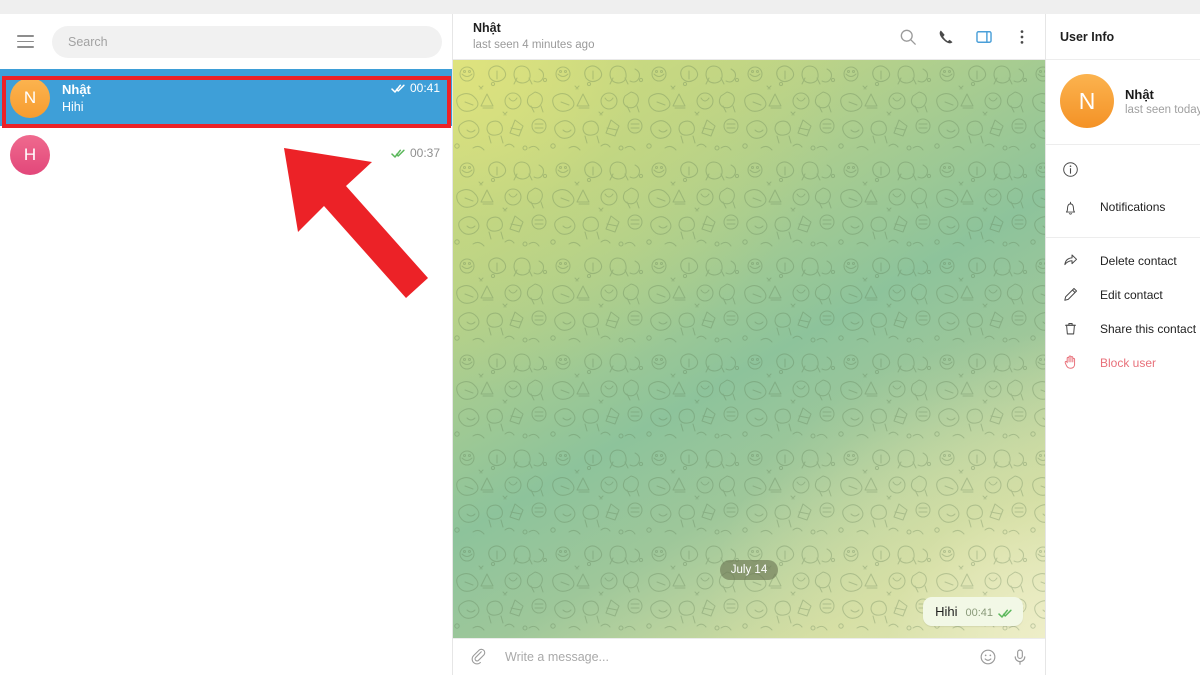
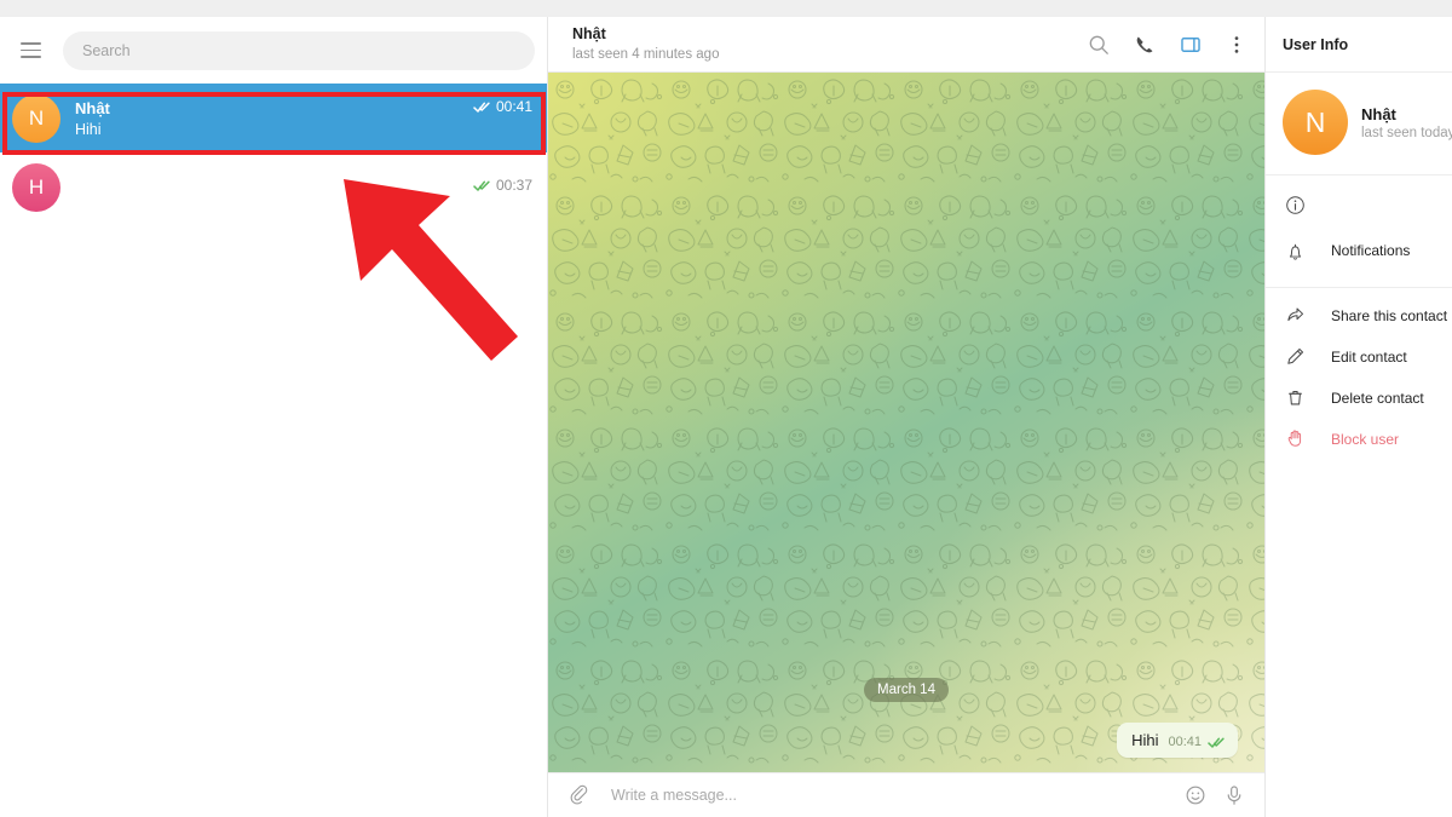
  Search
  N
  Nhật
  00:41
  Hihi
  H
  00:37
  Nhật
  last seen 4 minutes ago
- July 14
+ March 14
  Hihi
  00:41
  Write a message...
  User Info
  N
  Nhật
  last seen today
  Notifications
- Delete contact
+ Share this contact
  Edit contact
- Share this contact
+ Delete contact
  Block user
